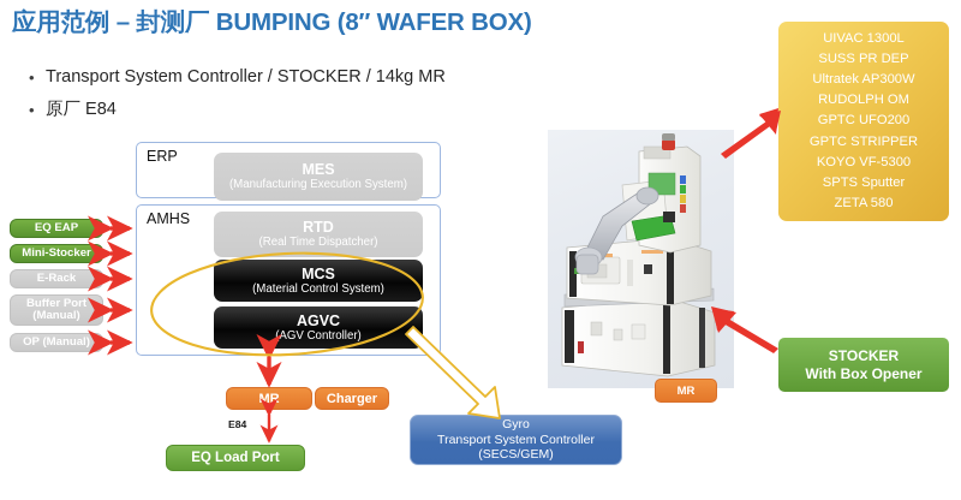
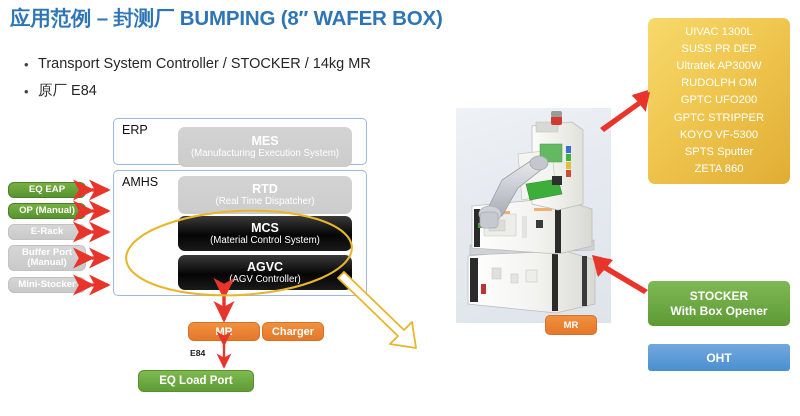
  应用范例 – 封测厂 BUMPING (8″ WAFER BOX)
  •
  Transport System Controller / STOCKER / 14kg MR
  •
  原厂 E84
  ERP
  AMHS
  MES
  (Manufacturing Execution System)
  RTD
  (Real Time Dispatcher)
  MCS
  (Material Control System)
  AGVC
  (AGV Controller)
  EQ EAP
- Mini-Stocker
+ OP (Manual)
  E-Rack
  Buffer Port
  (Manual)
- OP (Manual)
+ Mini-Stocker
  MR
  Charger
  E84
  EQ Load Port
- Gyro
- Transport System Controller
- (SECS/GEM)
  MR
  UIVAC 1300L
  SUSS PR DEP
  Ultratek AP300W
  RUDOLPH OM
  GPTC UFO200
  GPTC STRIPPER
  KOYO VF-5300
  SPTS Sputter
- ZETA 580
+ ZETA 860
  STOCKER
  With Box Opener
+ OHT
